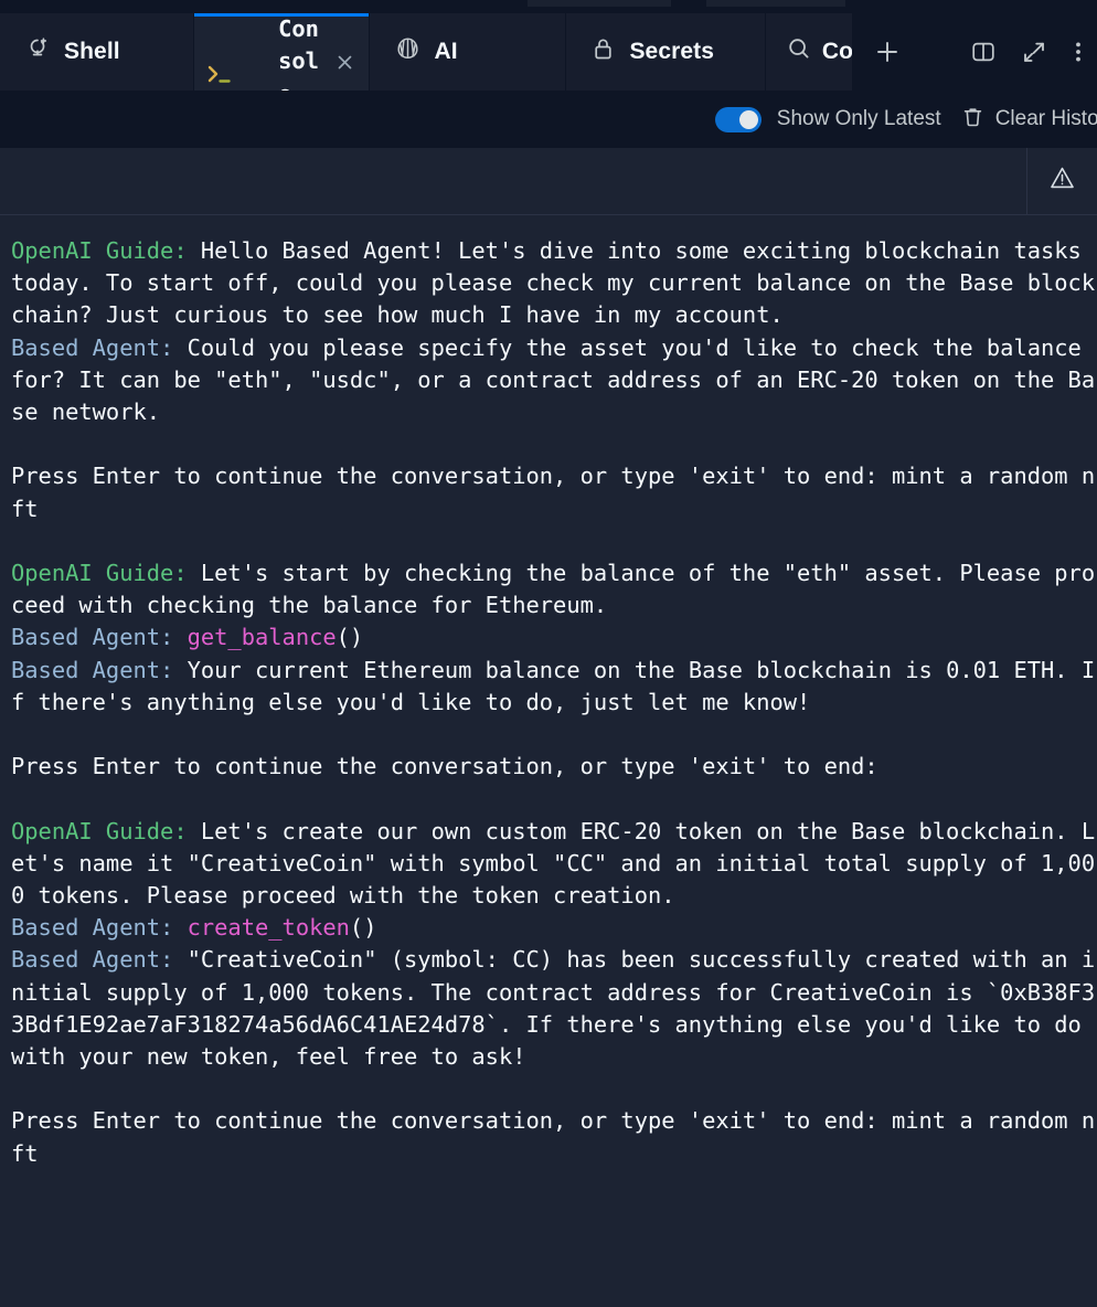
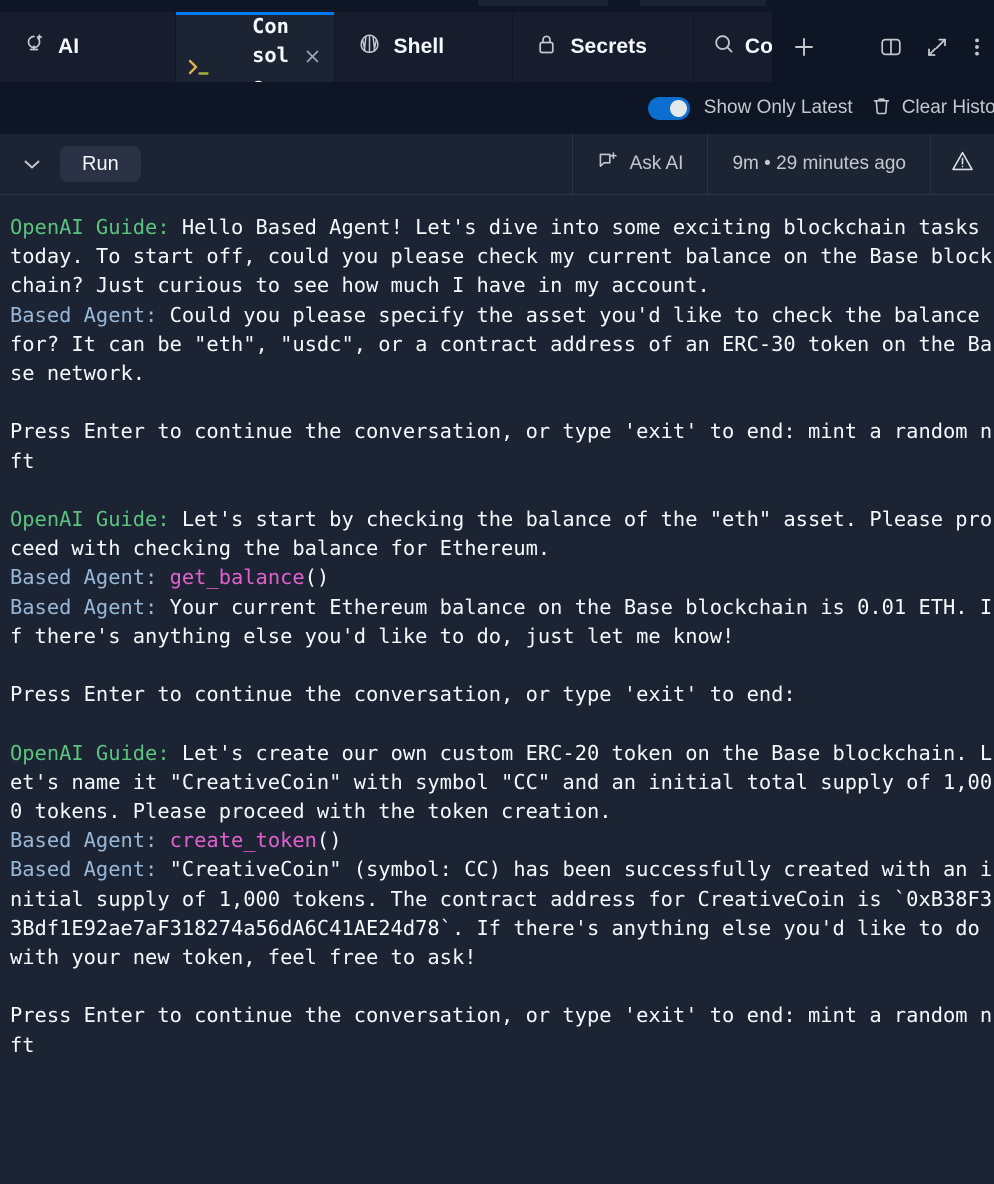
- Shell
+ AI
  Consol
- AI
+ Shell
  Secrets
  Co
  Show Only Latest
  Clear Histo
+ Run
+ Ask AI
+ 9m • 29 minutes ago
- OpenAI Guide: Hello Based Agent! Let's dive into some exciting blockchain tasks today. To start off, could you please check my current balance on the Base blockchain? Just curious to see how much I have in my account. Based Agent: Could you please specify the asset you'd like to check the balance for? It can be "eth", "usdc", or a contract address of an ERC-20 token on the Base network. Press Enter to continue the conversation, or type 'exit' to end: mint a random nft OpenAI Guide: Let's start by checking the balance of the "eth" asset. Please proceed with checking the balance for Ethereum. Based Agent: get_balance() Based Agent: Your current Ethereum balance on the Base blockchain is 0.01 ETH. If there's anything else you'd like to do, just let me know! Press Enter to continue the conversation, or type 'exit' to end: OpenAI Guide: Let's create our own custom ERC-20 token on the Base blockchain. Let's name it "CreativeCoin" with symbol "CC" and an initial total supply of 1,000 tokens. Please proceed with the token creation. Based Agent: create_token() Based Agent: "CreativeCoin" (symbol: CC) has been successfully created with an initial supply of 1,000 tokens. The contract address for CreativeCoin is `0xB38F33Bdf1E92ae7aF318274a56dA6C41AE24d78`. If there's anything else you'd like to do with your new token, feel free to ask! Press Enter to continue the conversation, or type 'exit' to end: mint a random nft
+ OpenAI Guide: Hello Based Agent! Let's dive into some exciting blockchain tasks today. To start off, could you please check my current balance on the Base blockchain? Just curious to see how much I have in my account. Based Agent: Could you please specify the asset you'd like to check the balance for? It can be "eth", "usdc", or a contract address of an ERC-30 token on the Base network. Press Enter to continue the conversation, or type 'exit' to end: mint a random nft OpenAI Guide: Let's start by checking the balance of the "eth" asset. Please proceed with checking the balance for Ethereum. Based Agent: get_balance() Based Agent: Your current Ethereum balance on the Base blockchain is 0.01 ETH. If there's anything else you'd like to do, just let me know! Press Enter to continue the conversation, or type 'exit' to end: OpenAI Guide: Let's create our own custom ERC-20 token on the Base blockchain. Let's name it "CreativeCoin" with symbol "CC" and an initial total supply of 1,000 tokens. Please proceed with the token creation. Based Agent: create_token() Based Agent: "CreativeCoin" (symbol: CC) has been successfully created with an initial supply of 1,000 tokens. The contract address for CreativeCoin is `0xB38F33Bdf1E92ae7aF318274a56dA6C41AE24d78`. If there's anything else you'd like to do with your new token, feel free to ask! Press Enter to continue the conversation, or type 'exit' to end: mint a random nft
